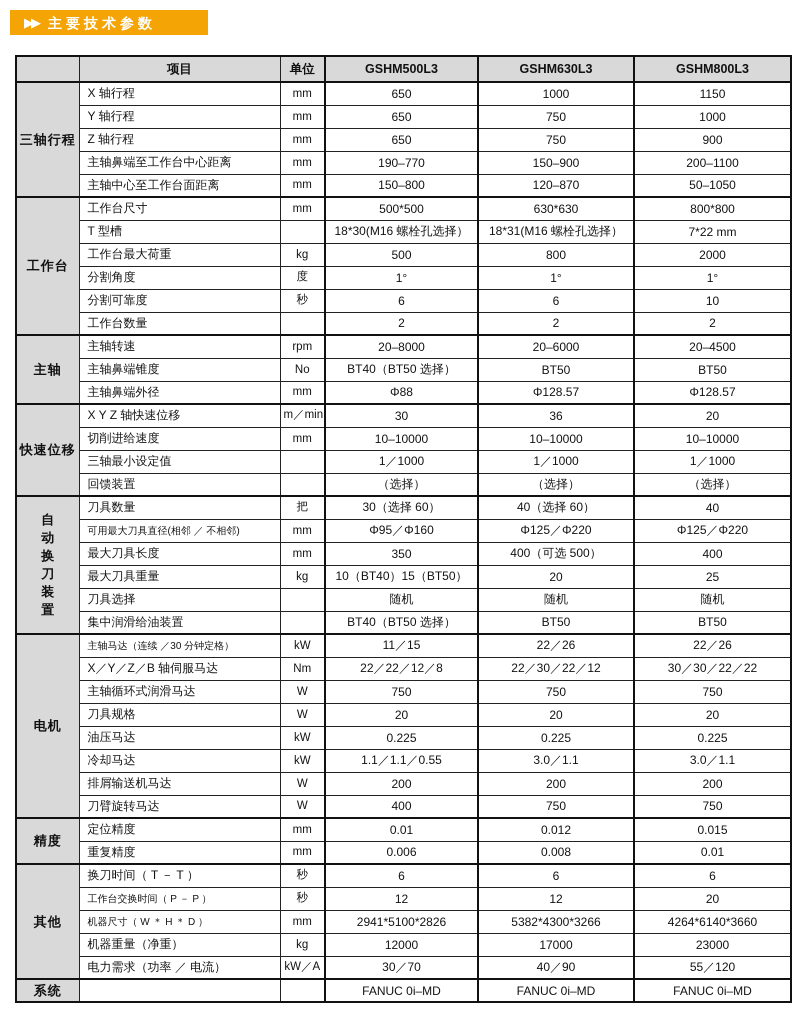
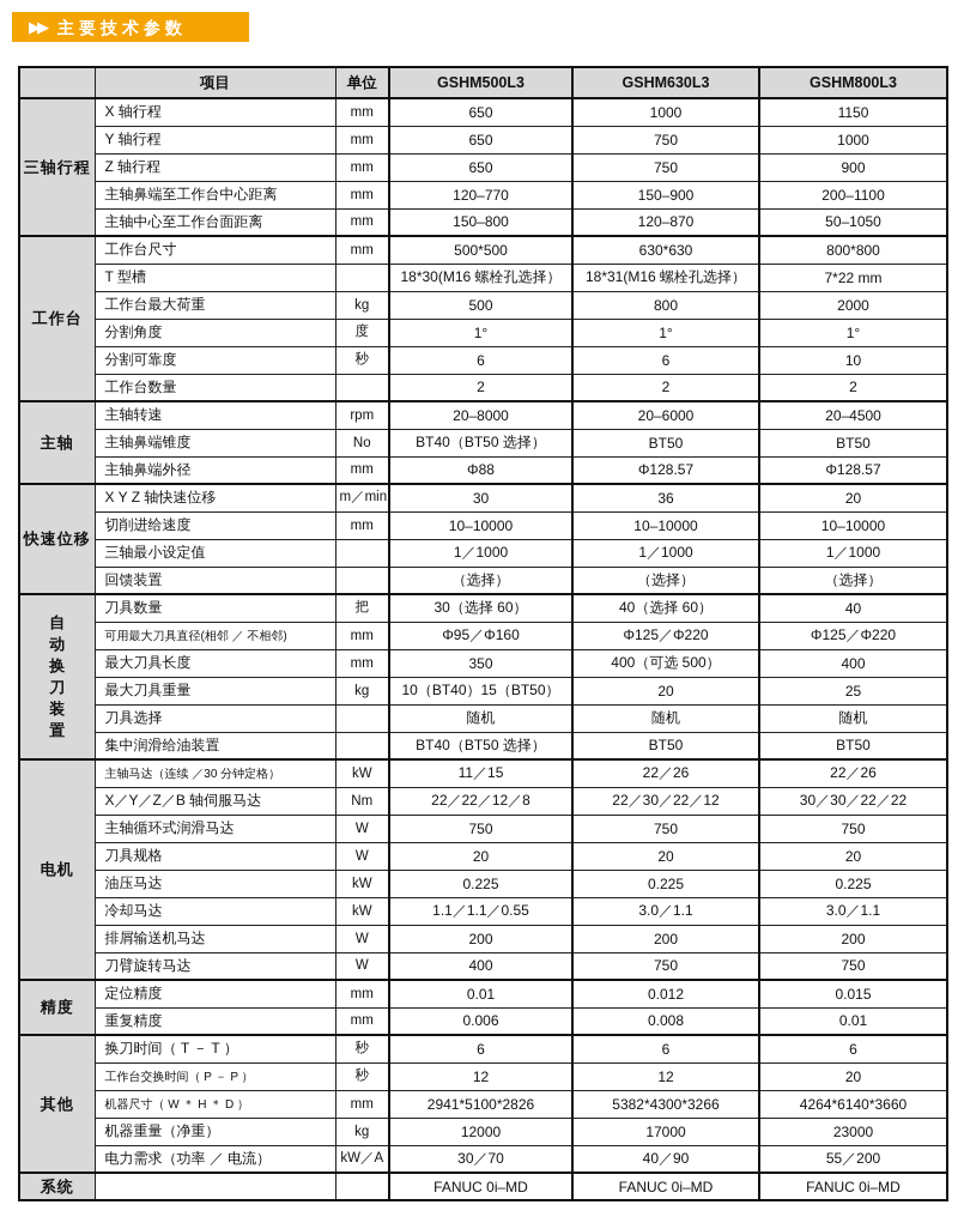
  ▶▶
  主要技术参数
  	项目	单位	GSHM500L3	GSHM630L3	GSHM800L3
  三轴行程	X 轴行程	mm	650	1000	1150
  Y 轴行程	mm	650	750	1000
  Z 轴行程	mm	650	750	900
- 主轴鼻端至工作台中心距离	mm	190–770	150–900	200–1100
+ 主轴鼻端至工作台中心距离	mm	120–770	150–900	200–1100
  主轴中心至工作台面距离	mm	150–800	120–870	50–1050
  工作台	工作台尺寸	mm	500*500	630*630	800*800
  T 型槽		18*30(M16 螺栓孔选择）	18*31(M16 螺栓孔选择）	7*22 mm
  工作台最大荷重	kg	500	800	2000
  分割角度	度	1°	1°	1°
  分割可靠度	秒	6	6	10
  工作台数量		2	2	2
  主轴	主轴转速	rpm	20–8000	20–6000	20–4500
  主轴鼻端锥度	No	BT40（BT50 选择）	BT50	BT50
  主轴鼻端外径	mm	Φ88	Φ128.57	Φ128.57
  快速位移	X Y Z 轴快速位移	m／min	30	36	20
  切削进给速度	mm	10–10000	10–10000	10–10000
  三轴最小设定值		1／1000	1／1000	1／1000
  回馈装置		（选择）	（选择）	（选择）
  自动换刀装置	刀具数量	把	30（选择 60）	40（选择 60）	40
  可用最大刀具直径(相邻 ／ 不相邻)	mm	Φ95／Φ160	Φ125／Φ220	Φ125／Φ220
  最大刀具长度	mm	350	400（可选 500）	400
  最大刀具重量	kg	10（BT40）15（BT50）	20	25
  刀具选择		随机	随机	随机
  集中润滑给油装置		BT40（BT50 选择）	BT50	BT50
  电机	主轴马达（连续 ／30 分钟定格）	kW	11／15	22／26	22／26
  X／Y／Z／B 轴伺服马达	Nm	22／22／12／8	22／30／22／12	30／30／22／22
  主轴循环式润滑马达	W	750	750	750
  刀具规格	W	20	20	20
  油压马达	kW	0.225	0.225	0.225
  冷却马达	kW	1.1／1.1／0.55	3.0／1.1	3.0／1.1
  排屑输送机马达	W	200	200	200
  刀臂旋转马达	W	400	750	750
  精度	定位精度	mm	0.01	0.012	0.015
  重复精度	mm	0.006	0.008	0.01
  其他	换刀时间（ T － T ）	秒	6	6	6
  工作台交换时间（ P － P ）	秒	12	12	20
  机器尺寸（ W ＊ H ＊ D ）	mm	2941*5100*2826	5382*4300*3266	4264*6140*3660
  机器重量（净重）	kg	12000	17000	23000
- 电力需求（功率 ／ 电流）	kW／A	30／70	40／90	55／120
+ 电力需求（功率 ／ 电流）	kW／A	30／70	40／90	55／200
  系统			FANUC 0i–MD	FANUC 0i–MD	FANUC 0i–MD
